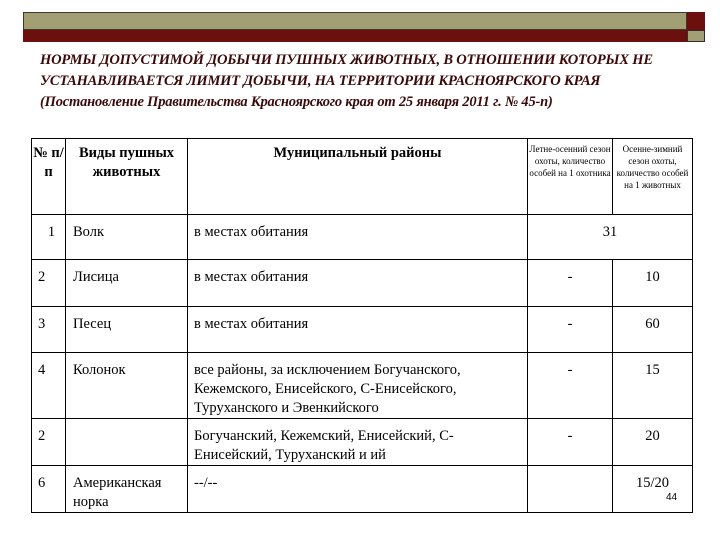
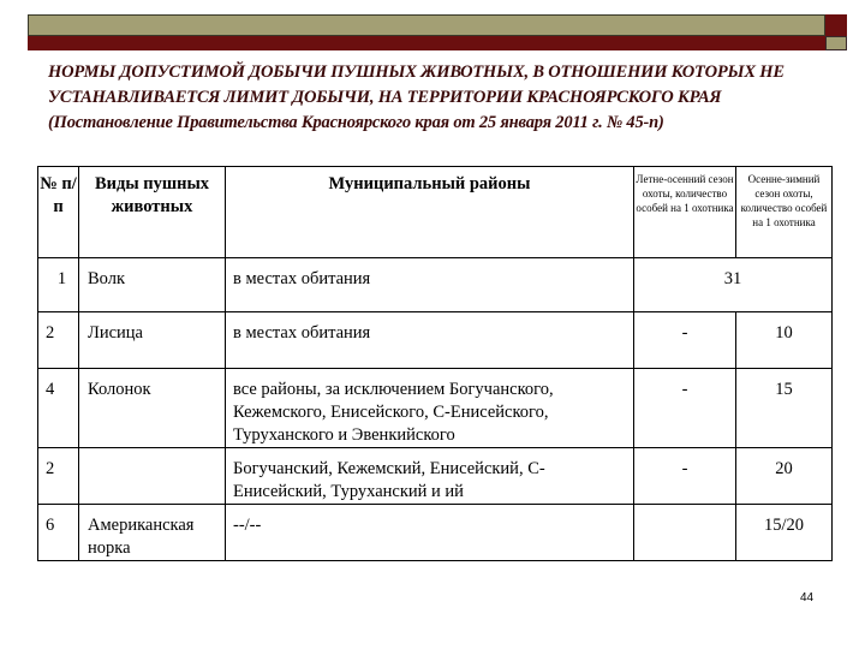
  НОРМЫ ДОПУСТИМОЙ ДОБЫЧИ ПУШНЫХ ЖИВОТНЫХ, В ОТНОШЕНИИ КОТОРЫХ НЕ УСТАНАВЛИВАЕТСЯ ЛИМИТ ДОБЫЧИ, НА ТЕРРИТОРИИ КРАСНОЯРСКОГО КРАЯ (Постановление Правительства Красноярского края от 25 января 2011 г. № 45-п)
- № п/ п	Виды пушных животных	Муниципальный районы	Летне-осенний сезон охоты, количество особей на 1 охотника	Осенне-зимний сезон охоты, количество особей на 1 животных
+ № п/ п	Виды пушных животных	Муниципальный районы	Летне-осенний сезон охоты, количество особей на 1 охотника	Осенне-зимний сезон охоты, количество особей на 1 охотника
  1	Волк	в местах обитания	31
  2	Лисица	в местах обитания	-	10
- 3	Песец	в местах обитания	-	60
  4	Колонок	все районы, за исключением Богучанского, Кежемского, Енисейского, С-Енисейского, Туруханского и Эвенкийского	-	15
  2		Богучанский, Кежемский, Енисейский, С-Енисейский, Туруханский и ий	-	20
  6	Американская норка	--/--		15/20
  44
